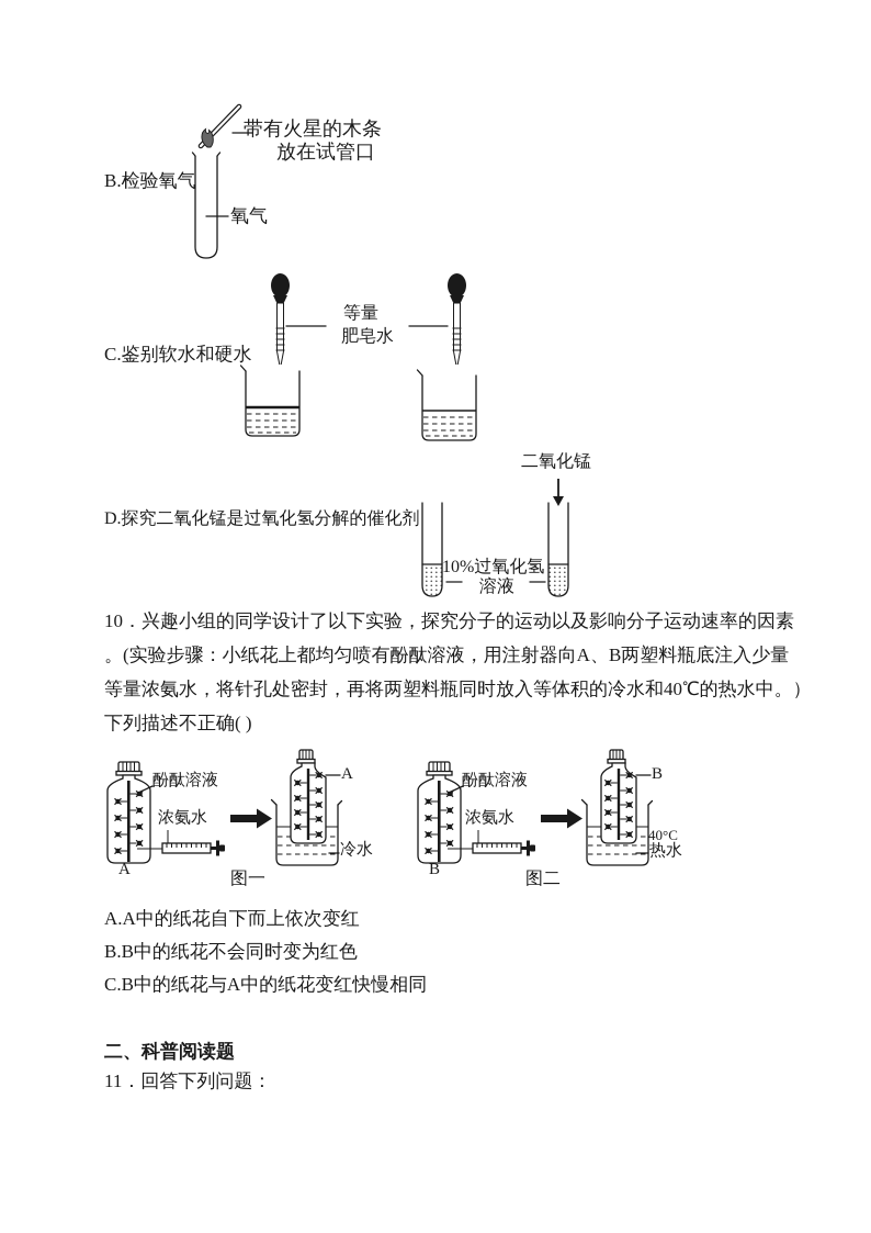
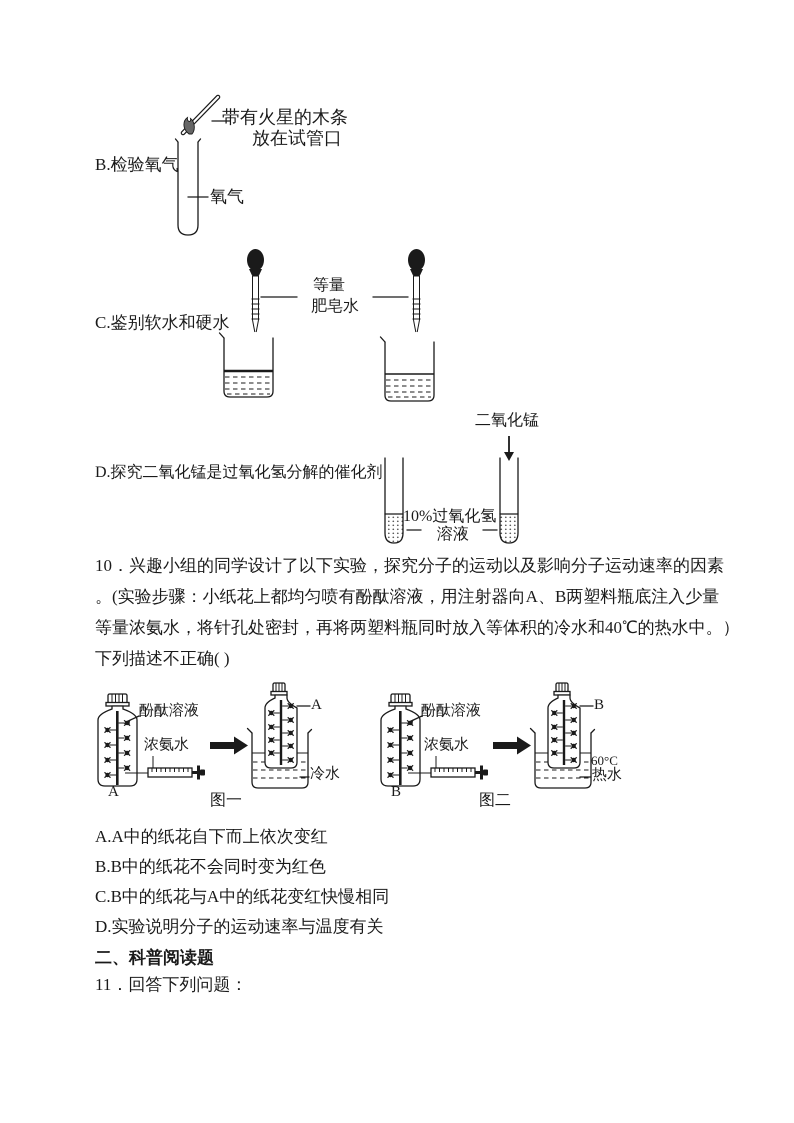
  带有火星的木条
  放在试管口
  B.检验氧气
  氧气
  等量
  肥皂水
  C.鉴别软水和硬水
  二氧化锰
  D.探究二氧化锰是过氧化氢分解的催化剂
  10%过氧化氢
  溶液
  10．兴趣小组的同学设计了以下实验，探究分子的运动以及影响分子运动速率的因素
  。(实验步骤：小纸花上都均匀喷有酚酞溶液，用注射器向A、B两塑料瓶底注入少量
  等量浓氨水，将针孔处密封，再将两塑料瓶同时放入等体积的冷水和40℃的热水中。）
  下列描述不正确( )
  酚酞溶液
  浓氨水
  A
  A
  冷水
  图一
  酚酞溶液
  浓氨水
  B
  B
- 40°C
+ 60°C
  热水
  图二
  A.A中的纸花自下而上依次变红
  B.B中的纸花不会同时变为红色
  C.B中的纸花与A中的纸花变红快慢相同
+ D.实验说明分子的运动速率与温度有关
  二、科普阅读题
  11．回答下列问题：
